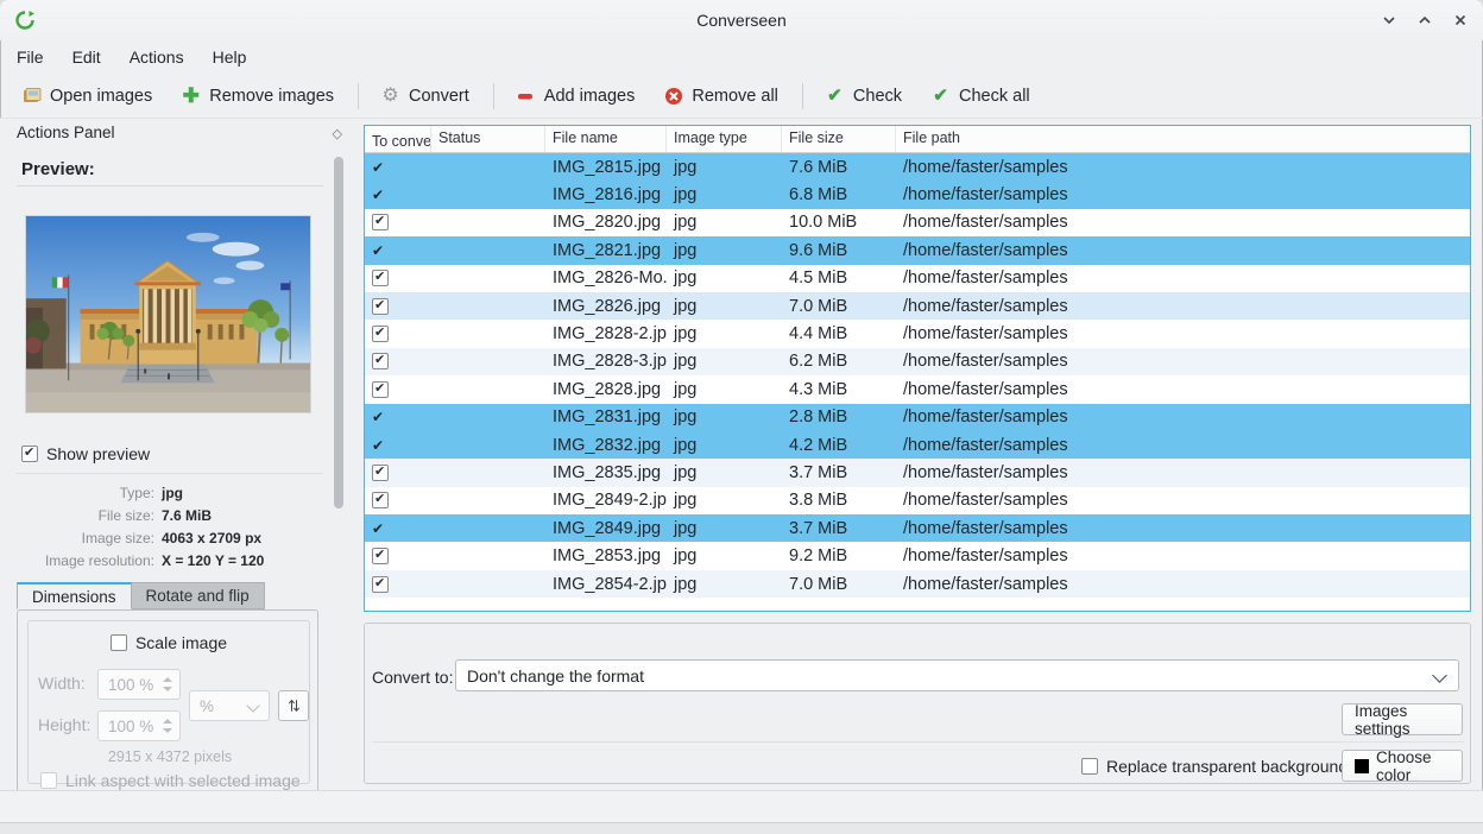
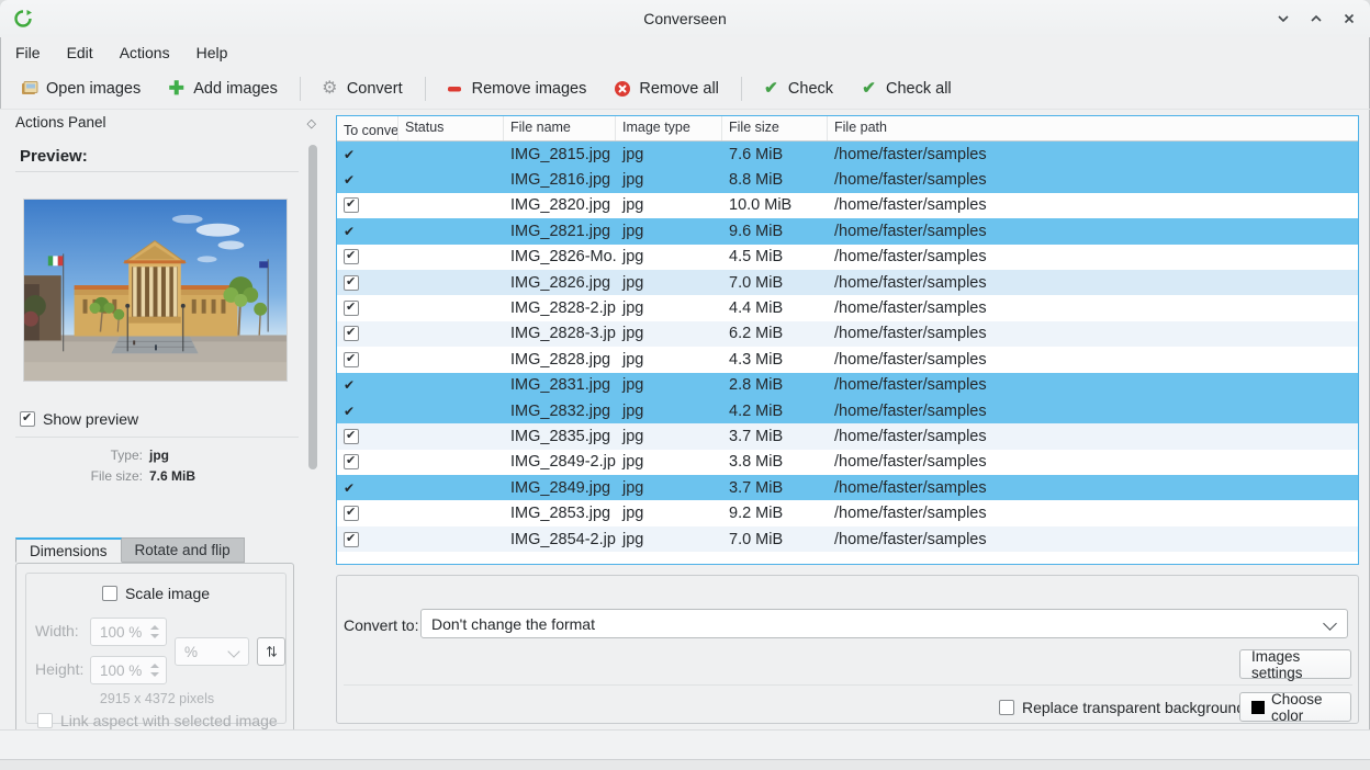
  Converseen
  File
  Edit
  Actions
  Help
  Open images
  ✚
- Remove images
+ Add images
  ⚙
  Convert
- Add images
+ Remove images
  Remove all
  ✔
  Check
  ✔
  Check all
  Actions Panel
  ◇
  Preview:
  Show preview
  Type:
  jpg
  File size:
  7.6 MiB
- Image size:
- 4063 x 2709 px
- Image resolution:
- X = 120 Y = 120
  Dimensions
  Rotate and flip
  Scale image
  Width:
  100 %
  Height:
  100 %
  %
  2915 x 4372 pixels
  Link aspect with selected image
  To conve
  Status
  File name
  Image type
  File size
  File path
  ✔
  IMG_2815.jpg
  jpg
  7.6 MiB
  /home/faster/samples
  ✔
  IMG_2816.jpg
  jpg
- 6.8 MiB
+ 8.8 MiB
  /home/faster/samples
  IMG_2820.jpg
  jpg
  10.0 MiB
  /home/faster/samples
  ✔
  IMG_2821.jpg
  jpg
  9.6 MiB
  /home/faster/samples
  IMG_2826-Mo.
  jpg
  4.5 MiB
  /home/faster/samples
  IMG_2826.jpg
  jpg
  7.0 MiB
  /home/faster/samples
  IMG_2828-2.jp
  jpg
  4.4 MiB
  /home/faster/samples
  IMG_2828-3.jp
  jpg
  6.2 MiB
  /home/faster/samples
  IMG_2828.jpg
  jpg
  4.3 MiB
  /home/faster/samples
  ✔
  IMG_2831.jpg
  jpg
  2.8 MiB
  /home/faster/samples
  ✔
  IMG_2832.jpg
  jpg
  4.2 MiB
  /home/faster/samples
  IMG_2835.jpg
  jpg
  3.7 MiB
  /home/faster/samples
  IMG_2849-2.jp
  jpg
  3.8 MiB
  /home/faster/samples
  ✔
  IMG_2849.jpg
  jpg
  3.7 MiB
  /home/faster/samples
  IMG_2853.jpg
  jpg
  9.2 MiB
  /home/faster/samples
  IMG_2854-2.jp
  jpg
  7.0 MiB
  /home/faster/samples
  Convert to:
  Don't change the format
  Images settings
  Replace transparent backgroun
  Choose color
